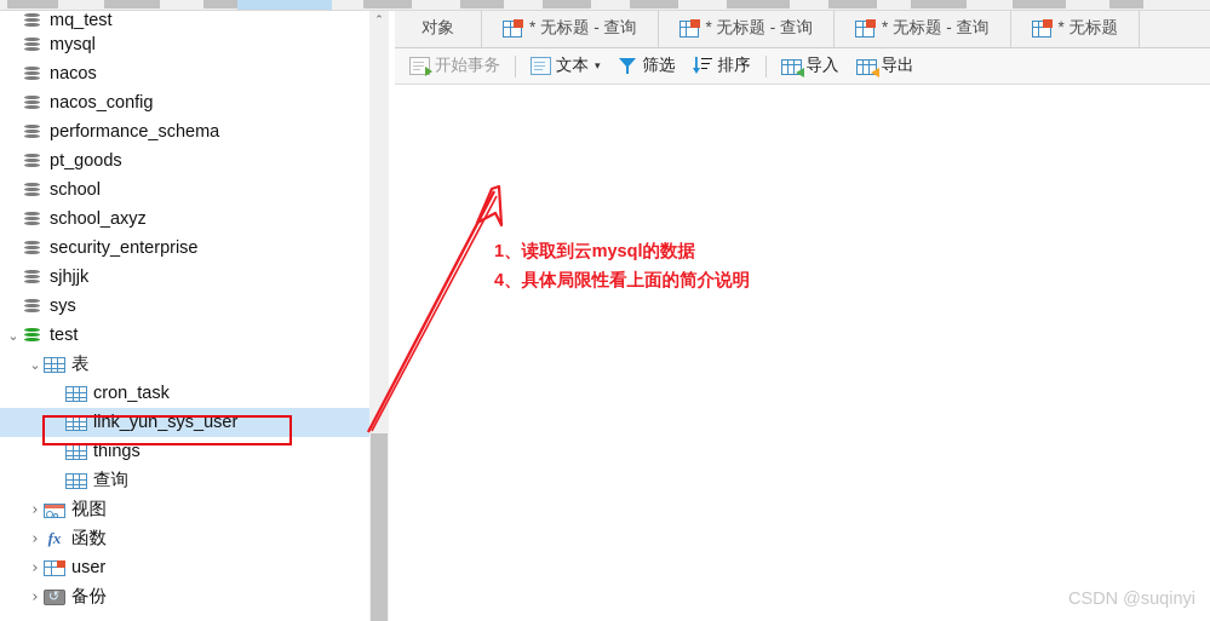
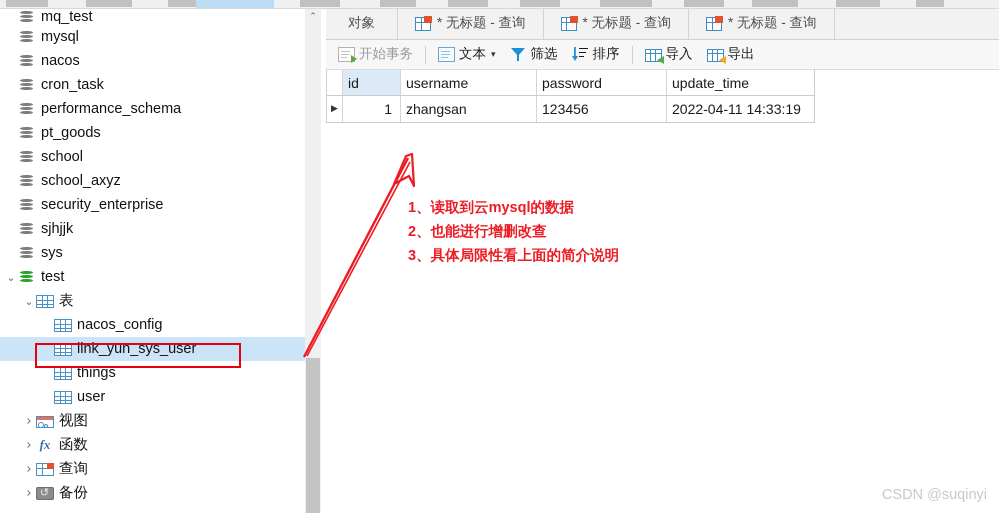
  mq_test
  mysql
  nacos
- nacos_config
+ cron_task
  performance_schema
  pt_goods
  school
  school_axyz
  security_enterprise
  sjhjjk
  sys
  ⌄
  test
  ⌄
  表
- cron_task
+ nacos_config
  link_yun_sys_user
  things
- 查询
+ user
  ›
  视图
  ›
  fx
  函数
  ›
- user
+ 查询
  ›
  备份
  ⌃
  对象
  * 无标题 - 查询
  * 无标题 - 查询
  * 无标题 - 查询
- * 无标题
  开始事务
  文本
  ▾
  筛选
  排序
  导入
  导出
+ id
+ username
+ password
+ update_time
+ ▶
+ 1
+ zhangsan
+ 123456
+ 2022-04-11 14:33:19
  1、读取到云mysql的数据
+ 2、也能进行增删改查
- 4、具体局限性看上面的简介说明
+ 3、具体局限性看上面的简介说明
  CSDN @suqinyi
